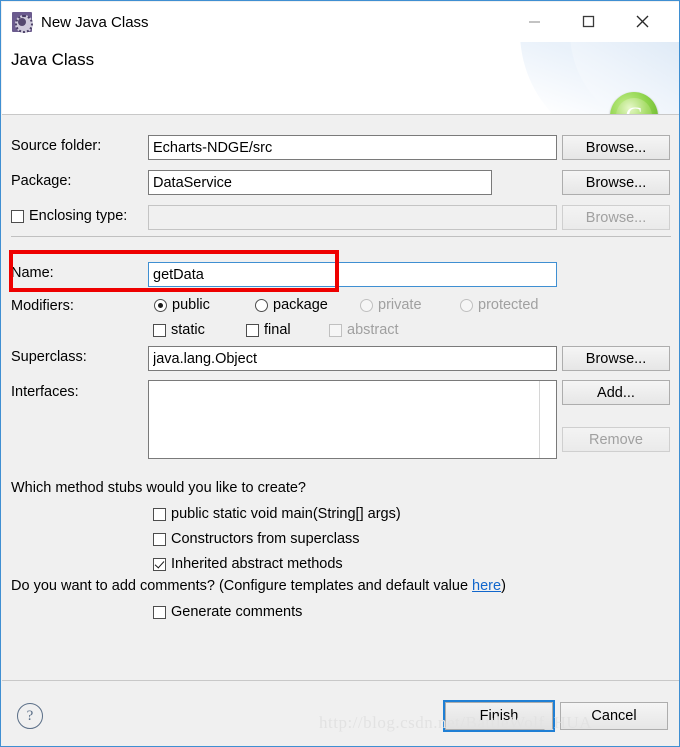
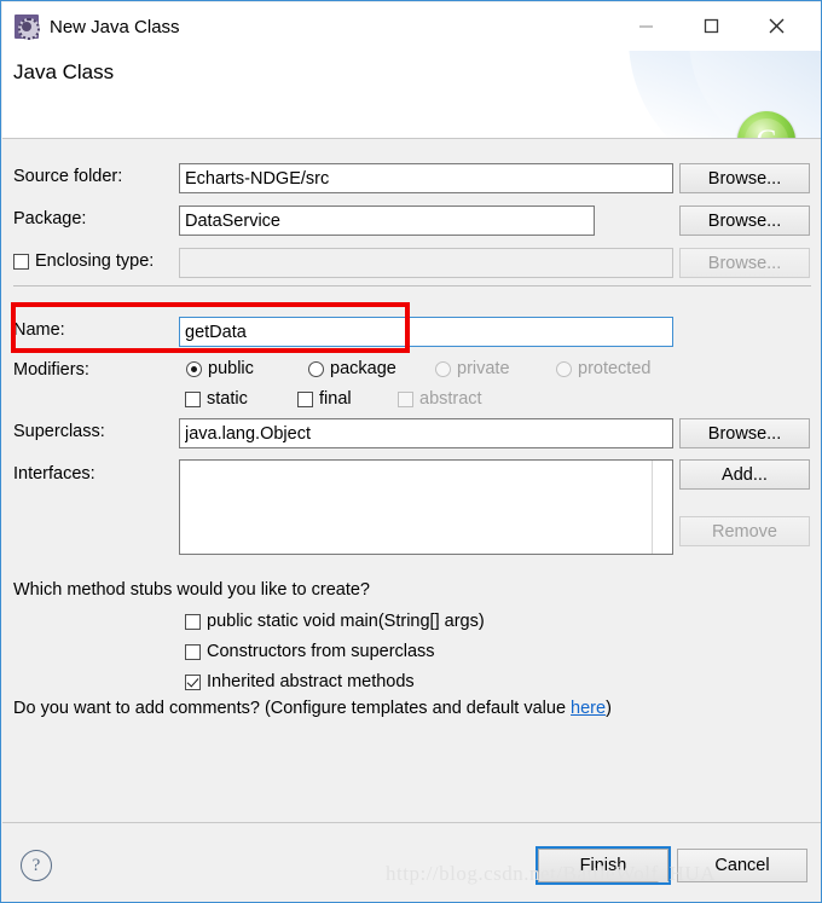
  New Java Class
  Java Class
  Source folder:
  Echarts-NDGE/src
  Browse...
  Package:
  DataService
  Browse...
  Enclosing type:
  Browse...
  Name:
  getData
  Modifiers:
  public
  package
  private
  protected
  static
  final
  abstract
  Superclass:
  java.lang.Object
  Browse...
  Interfaces:
  Add...
  Remove
  Which method stubs would you like to create?
  public static void main(String[] args)
  Constructors from superclass
  Inherited abstract methods
  Do you want to add comments? (Configure templates and default value here)
- Generate comments
  ?
  Finish
  Cancel
  http://blog.csdn.net/BattleWolf_HUA
